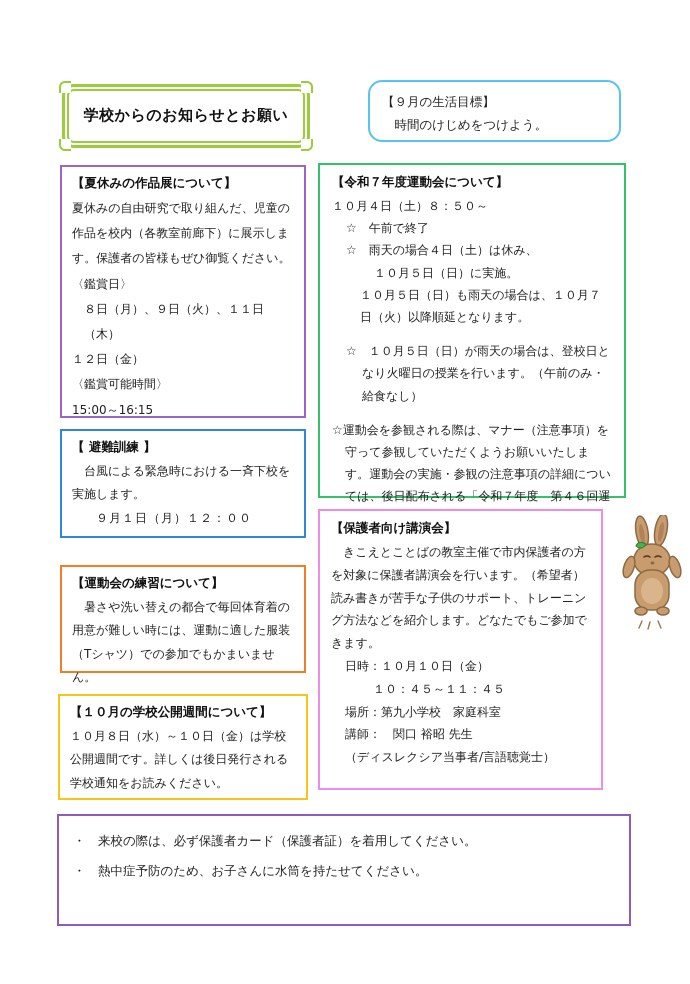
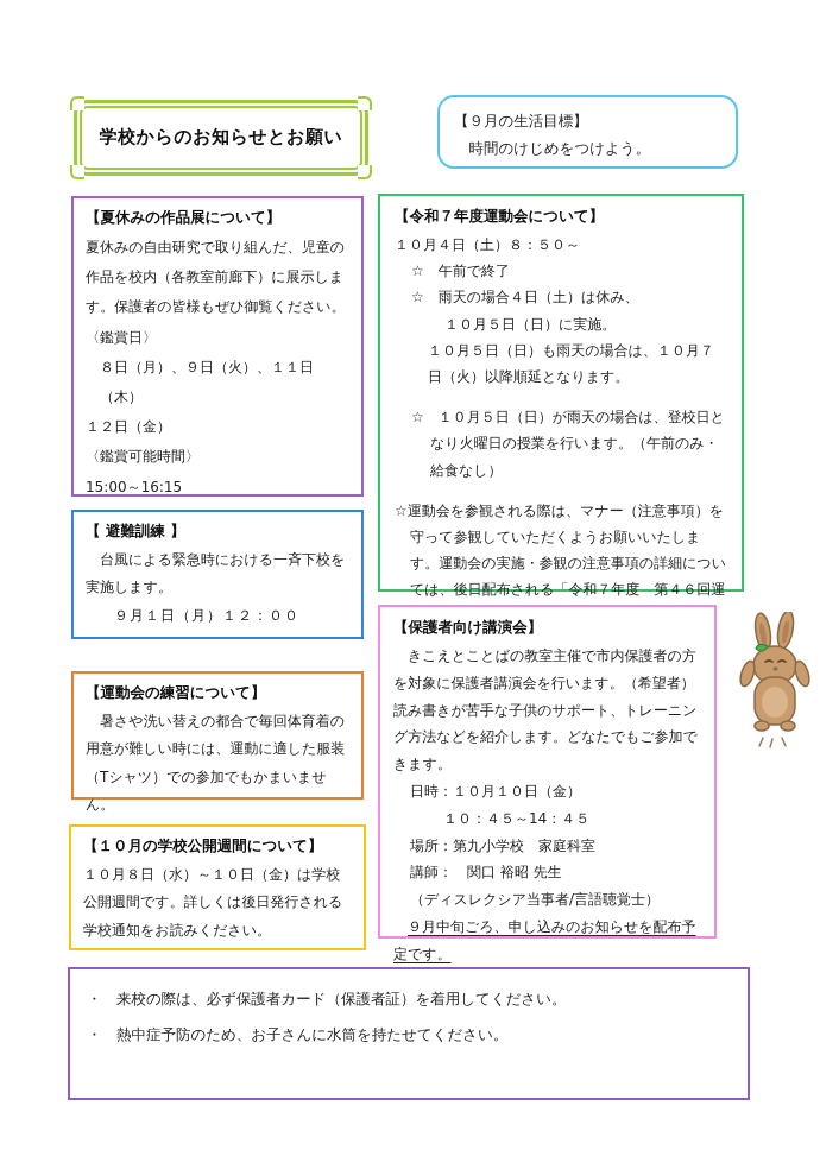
  学校からのお知らせとお願い
  【９月の生活目標】
  時間のけじめをつけよう。
  【夏休みの作品展について】
  夏休みの自由研究で取り組んだ、児童の作品を校内（各教室前廊下）に展示します。保護者の皆様もぜひ御覧ください。
  〈鑑賞日〉
  ８日（月）、９日（火）、１１日（木）
  １２日（金）
  〈鑑賞可能時間〉
  15:00～16:15
  【令和７年度運動会について】
  １０月４日（土）８：５０～
  ☆ 午前で終了
  ☆ 雨天の場合４日（土）は休み、
  １０月５日（日）に実施。
  １０月５日（日）も雨天の場合は、１０月７日（火）以降順延となります。
  ☆ １０月５日（日）が雨天の場合は、登校日となり火曜日の授業を行います。（午前のみ・給食なし）
  ☆運動会を参観される際は、マナー（注意事項）を守って参観していただくようお願いいたします。運動会の実施・参観の注意事項の詳細については、後日配布される「令和７年度 第４６回運
  【 避難訓練 】
  台風による緊急時における一斉下校を実施します。
  ９月１日（月）１２：００
  【運動会の練習について】
  暑さや洗い替えの都合で毎回体育着の用意が難しい時には、運動に適した服装（Tシャツ）での参加でもかまいません。
  【１０月の学校公開週間について】
  １０月８日（水）～１０日（金）は学校公開週間です。詳しくは後日発行される学校通知をお読みください。
  【保護者向け講演会】
  きこえとことばの教室主催で市内保護者の方を対象に保護者講演会を行います。（希望者）読み書きが苦手な子供のサポート、トレーニング方法などを紹介します。どなたでもご参加できます。
  日時：１０月１０日（金）
- １０：４５～１１：４５
+ １０：４５～14：４５
  場所：第九小学校 家庭科室
  講師： 関口 裕昭 先生
  （ディスレクシア当事者/言語聴覚士）
+ ９月中旬ごろ、申し込みのお知らせを配布予定です。
  ・ 来校の際は、必ず保護者カード（保護者証）を着用してください。
  ・ 熱中症予防のため、お子さんに水筒を持たせてください。
